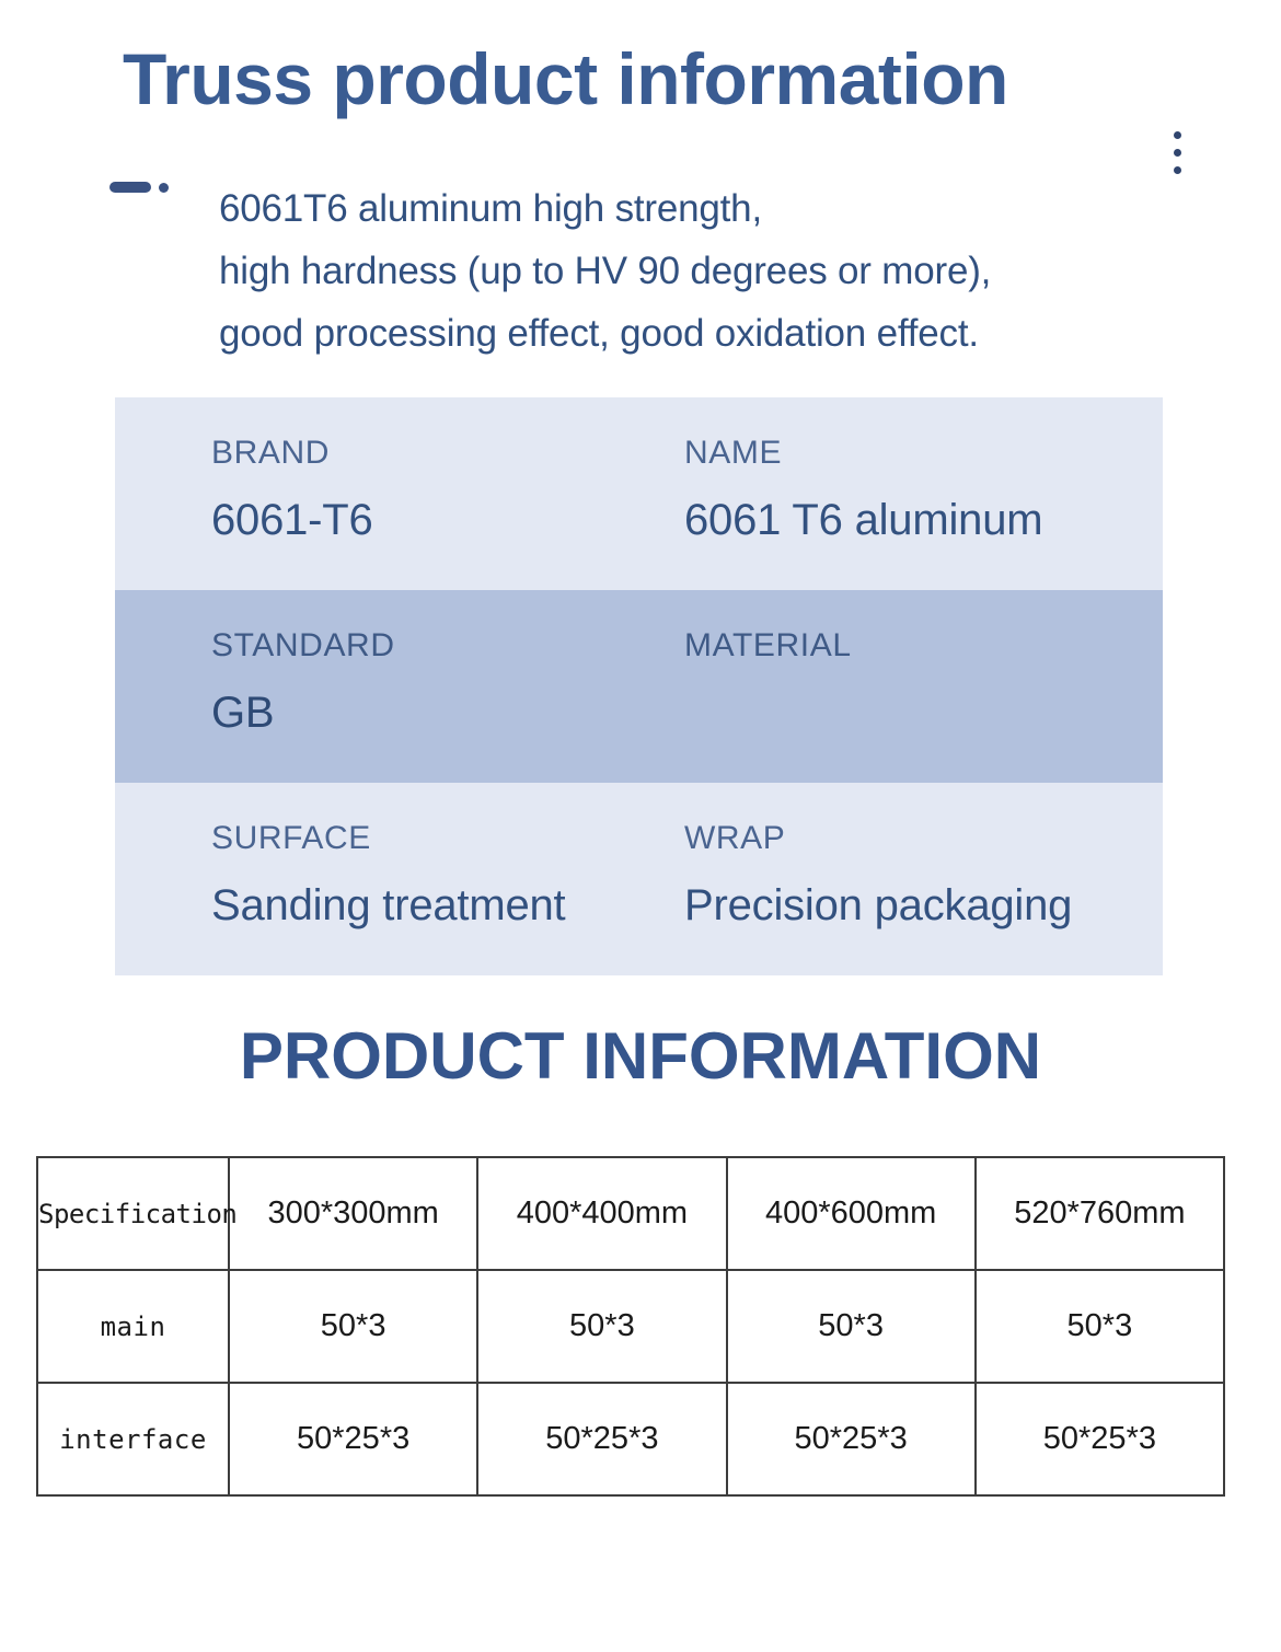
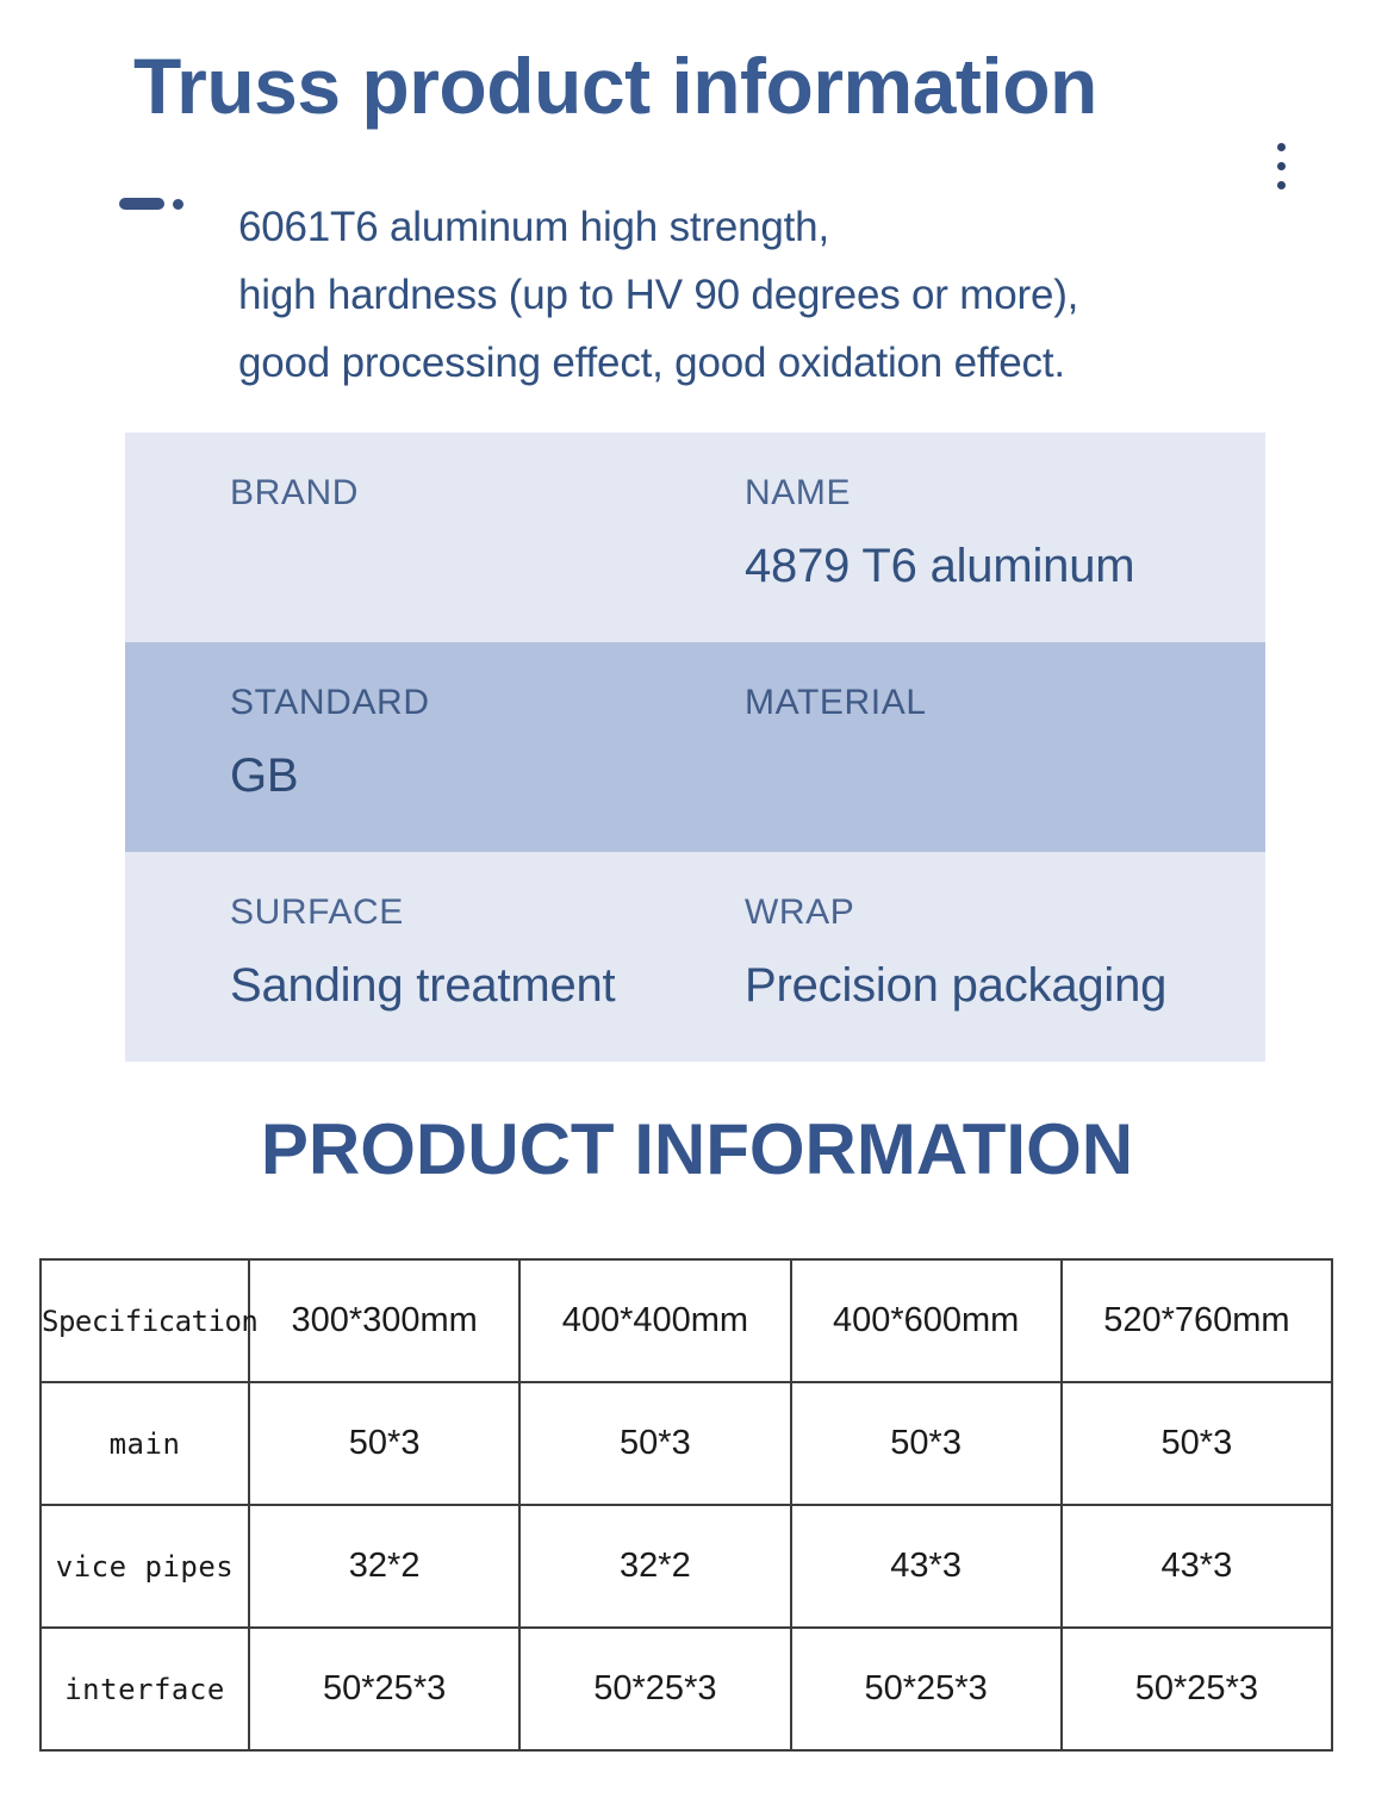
  Truss product information
  6061T6 aluminum high strength,
  high hardness (up to HV 90 degrees or more),
  good processing effect, good oxidation effect.
  BRAND
- 6061-T6
  NAME
- 6061 T6 aluminum
+ 4879 T6 aluminum
  STANDARD
  GB
  MATERIAL
  SURFACE
  Sanding treatment
  WRAP
  Precision packaging
  PRODUCT INFORMATION
  Specification	300*300mm	400*400mm	400*600mm	520*760mm
  main	50*3	50*3	50*3	50*3
+ vice pipes	32*2	32*2	43*3	43*3
  interface	50*25*3	50*25*3	50*25*3	50*25*3
